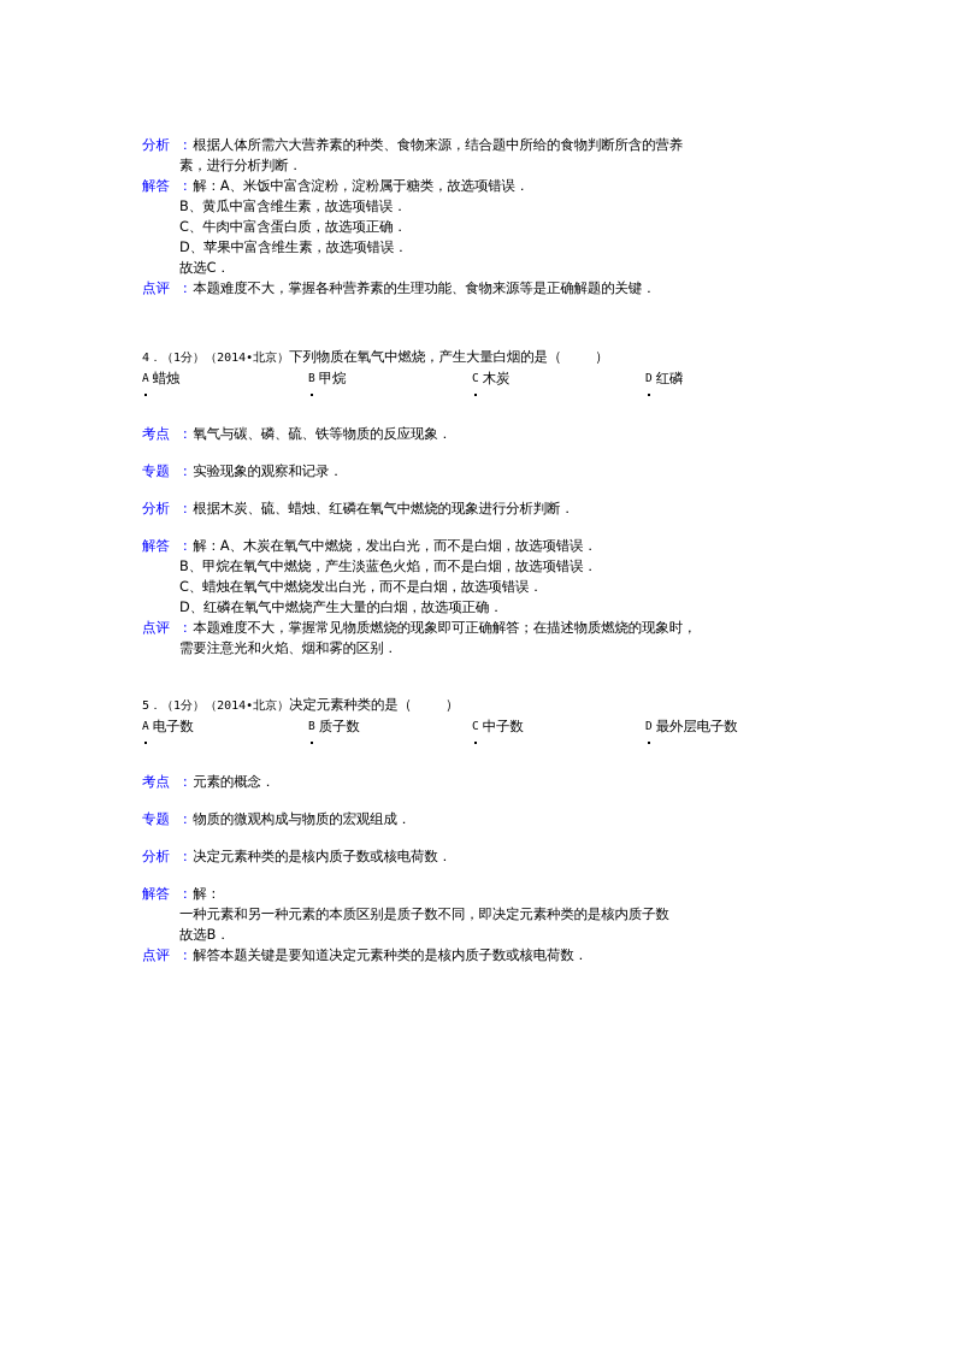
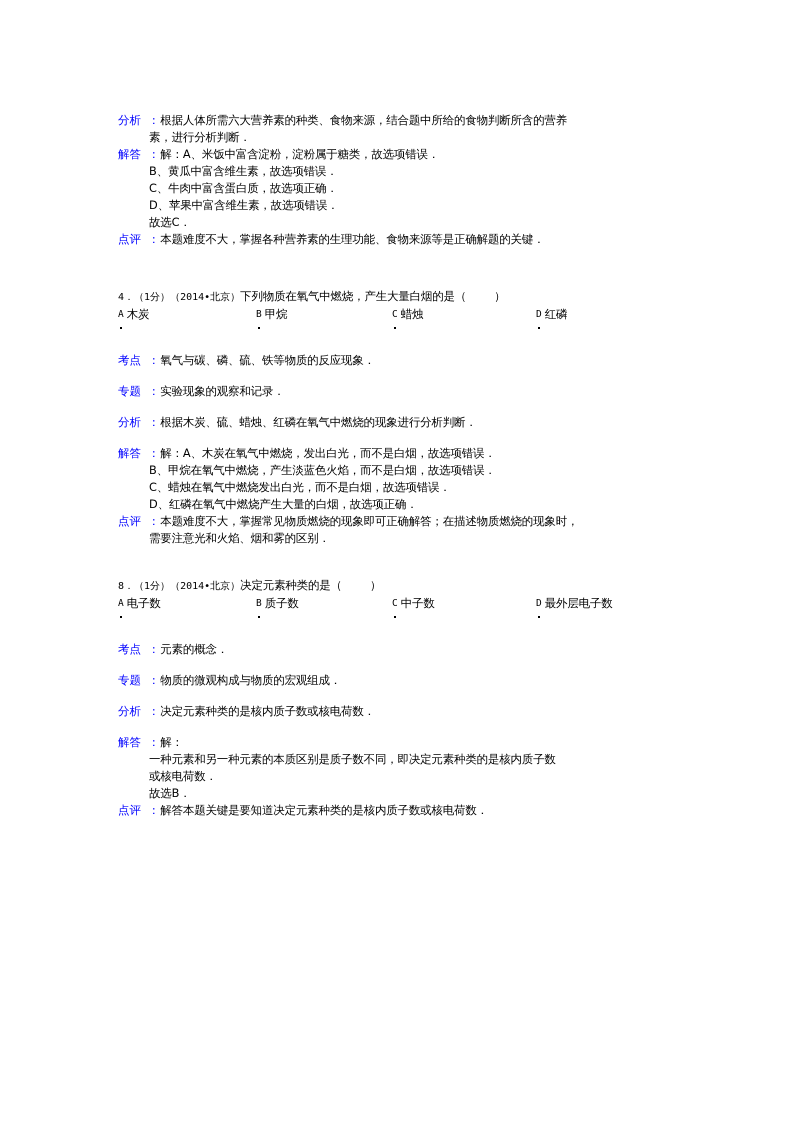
  分析
  ：
  根据人体所需六大营养素的种类、食物来源，结合题中所给的食物判断所含的营养
  素，进行分析判断．
  解答
  ：
  解：A、米饭中富含淀粉，淀粉属于糖类，故选项错误．
  B、黄瓜中富含维生素，故选项错误．
  C、牛肉中富含蛋白质，故选项正确．
  D、苹果中富含维生素，故选项错误．
  故选C．
  点评
  ：
  本题难度不大，掌握各种营养素的生理功能、食物来源等是正确解题的关键．
  4．（1分）（2014•北京）下列物质在氧气中燃烧，产生大量白烟的是（ ）
- A 蜡烛
+ A 木炭
  B 甲烷
- C 木炭
+ C 蜡烛
  D 红磷
  考点
  ：
  氧气与碳、磷、硫、铁等物质的反应现象．
  专题
  ：
  实验现象的观察和记录．
  分析
  ：
  根据木炭、硫、蜡烛、红磷在氧气中燃烧的现象进行分析判断．
  解答
  ：
  解：A、木炭在氧气中燃烧，发出白光，而不是白烟，故选项错误．
  B、甲烷在氧气中燃烧，产生淡蓝色火焰，而不是白烟，故选项错误．
  C、蜡烛在氧气中燃烧发出白光，而不是白烟，故选项错误．
  D、红磷在氧气中燃烧产生大量的白烟，故选项正确．
  点评
  ：
  本题难度不大，掌握常见物质燃烧的现象即可正确解答；在描述物质燃烧的现象时，
  需要注意光和火焰、烟和雾的区别．
- 5．（1分）（2014•北京）决定元素种类的是（ ）
+ 8．（1分）（2014•北京）决定元素种类的是（ ）
  A 电子数
  B 质子数
  C 中子数
  D 最外层电子数
  考点
  ：
  元素的概念．
  专题
  ：
  物质的微观构成与物质的宏观组成．
  分析
  ：
  决定元素种类的是核内质子数或核电荷数．
  解答
  ：
  解：
  一种元素和另一种元素的本质区别是质子数不同，即决定元素种类的是核内质子数
+ 或核电荷数．
  故选B．
  点评
  ：
  解答本题关键是要知道决定元素种类的是核内质子数或核电荷数．
